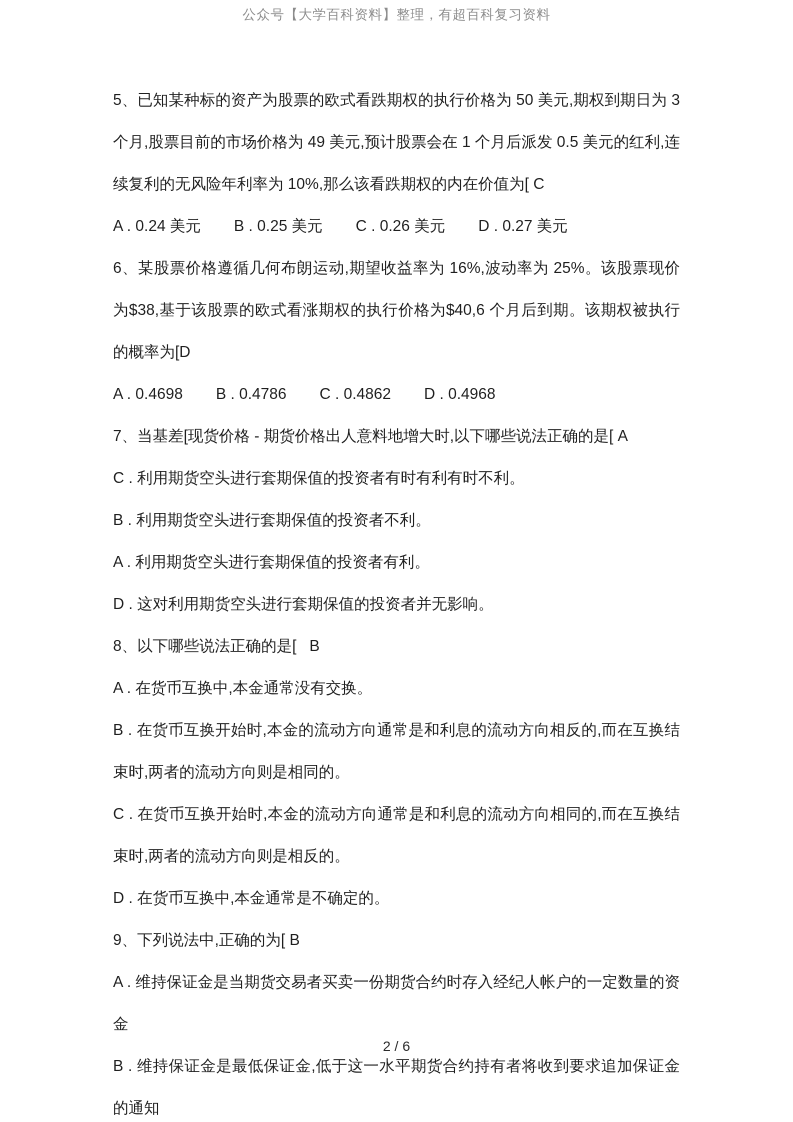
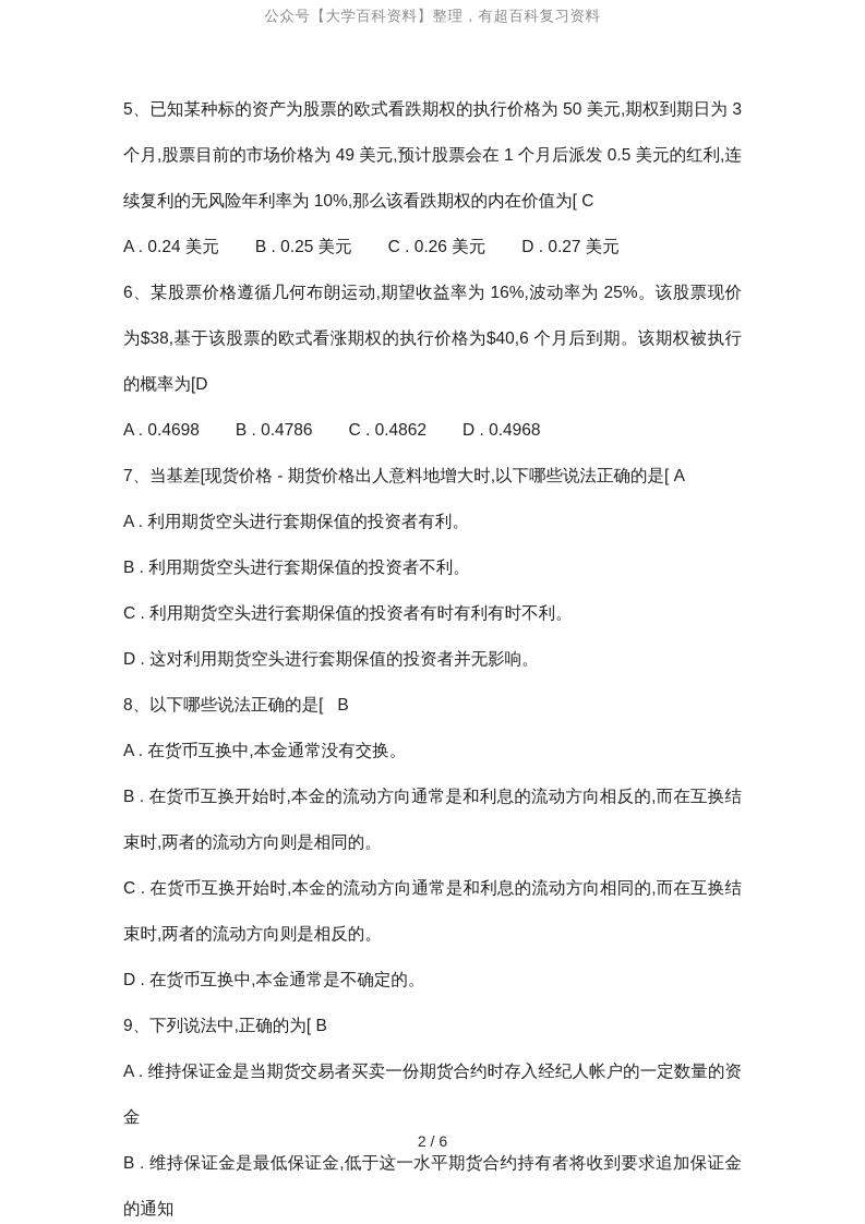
  公众号【大学百科资料】整理，有超百科复习资料
  5、已知某种标的资产为股票的欧式看跌期权的执行价格为 50 美元,期权到期日为 3 个月,股票目前的市场价格为 49 美元,预计股票会在 1 个月后派发 0.5 美元的红利,连续复利的无风险年利率为 10%,那么该看跌期权的内在价值为[ C
  A . 0.24 美元
  B . 0.25 美元
  C . 0.26 美元
  D . 0.27 美元
  6、某股票价格遵循几何布朗运动,期望收益率为 16%,波动率为 25%。该股票现价为$38,基于该股票的欧式看涨期权的执行价格为$40,6 个月后到期。该期权被执行的概率为[D
  A . 0.4698
  B . 0.4786
  C . 0.4862
  D . 0.4968
  7、当基差[现货价格 - 期货价格出人意料地增大时,以下哪些说法正确的是[ A
- C . 利用期货空头进行套期保值的投资者有时有利有时不利。
+ A . 利用期货空头进行套期保值的投资者有利。
  B . 利用期货空头进行套期保值的投资者不利。
- A . 利用期货空头进行套期保值的投资者有利。
+ C . 利用期货空头进行套期保值的投资者有时有利有时不利。
  D . 这对利用期货空头进行套期保值的投资者并无影响。
  8、以下哪些说法正确的是[ B
  A . 在货币互换中,本金通常没有交换。
  B . 在货币互换开始时,本金的流动方向通常是和利息的流动方向相反的,而在互换结束时,两者的流动方向则是相同的。
  C . 在货币互换开始时,本金的流动方向通常是和利息的流动方向相同的,而在互换结束时,两者的流动方向则是相反的。
  D . 在货币互换中,本金通常是不确定的。
  9、下列说法中,正确的为[ B
  A . 维持保证金是当期货交易者买卖一份期货合约时存入经纪人帐户的一定数量的资金
  B . 维持保证金是最低保证金,低于这一水平期货合约持有者将收到要求追加保证金的通知
  2 / 6
